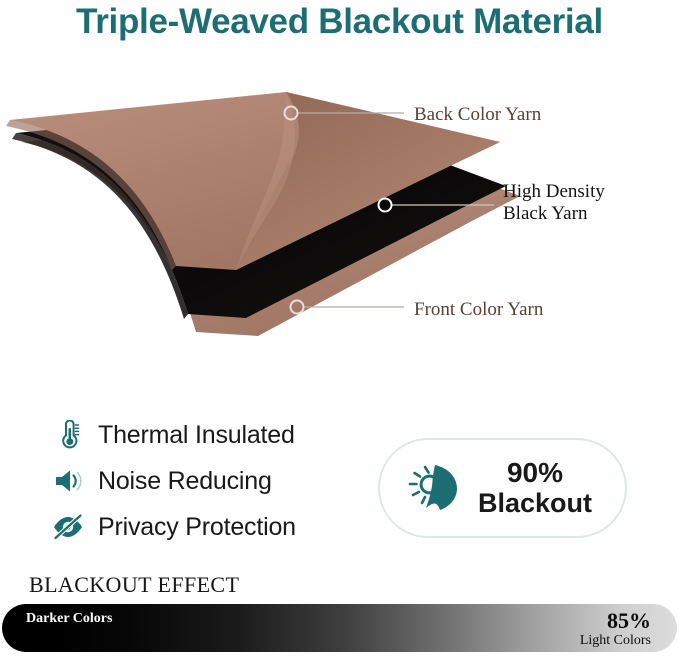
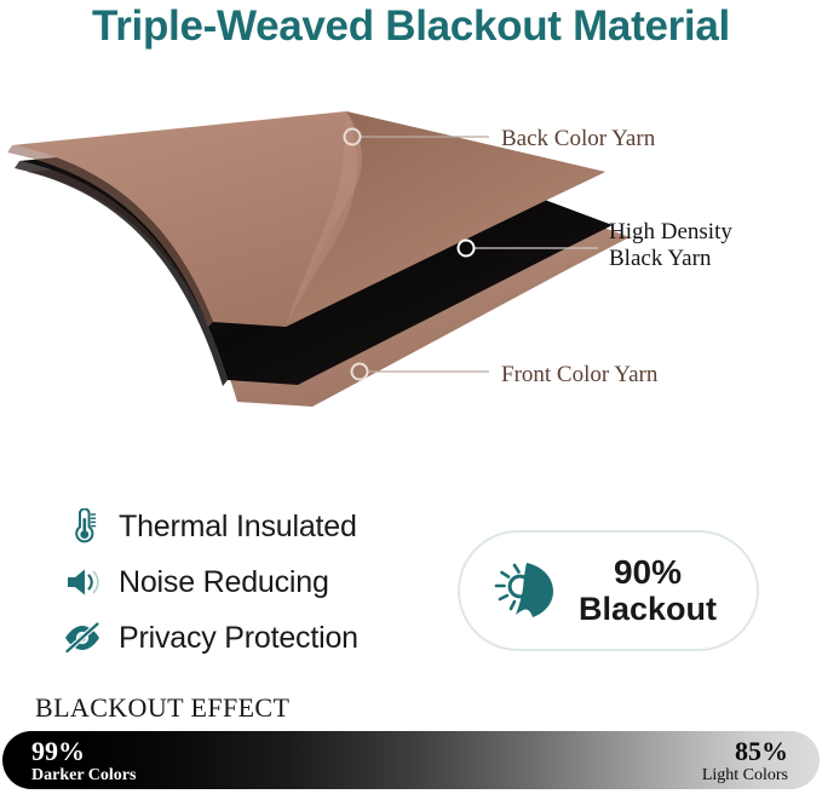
  Triple-Weaved Blackout Material
  Back Color Yarn
  High Density
  Black Yarn
  Front Color Yarn
  Thermal Insulated
  Noise Reducing
  Privacy Protection
  90%
  Blackout
  BLACKOUT EFFECT
+ 99%
  Darker Colors
  85%
  Light Colors
